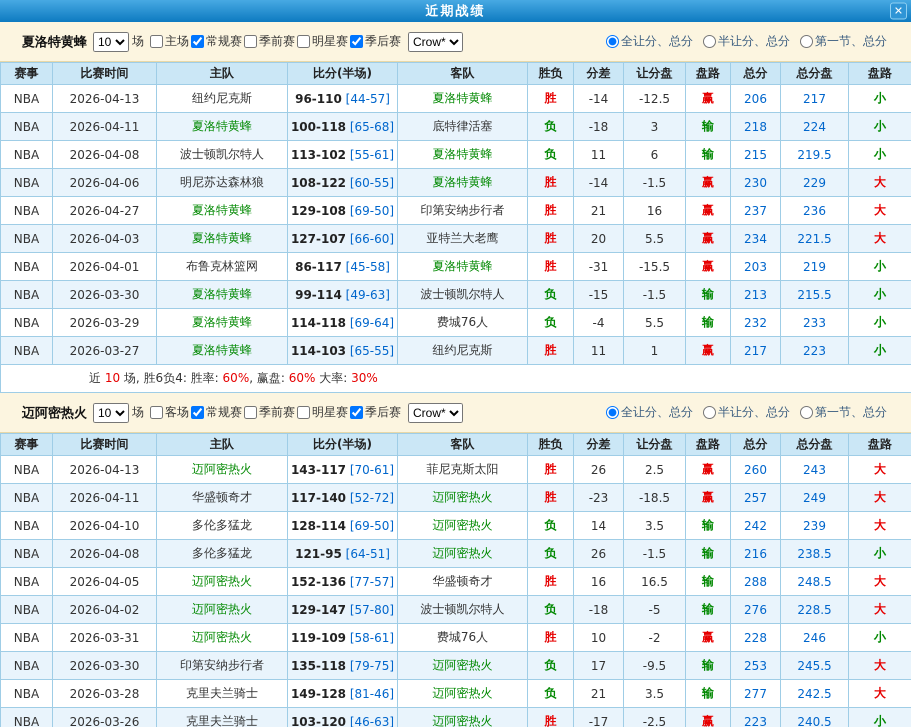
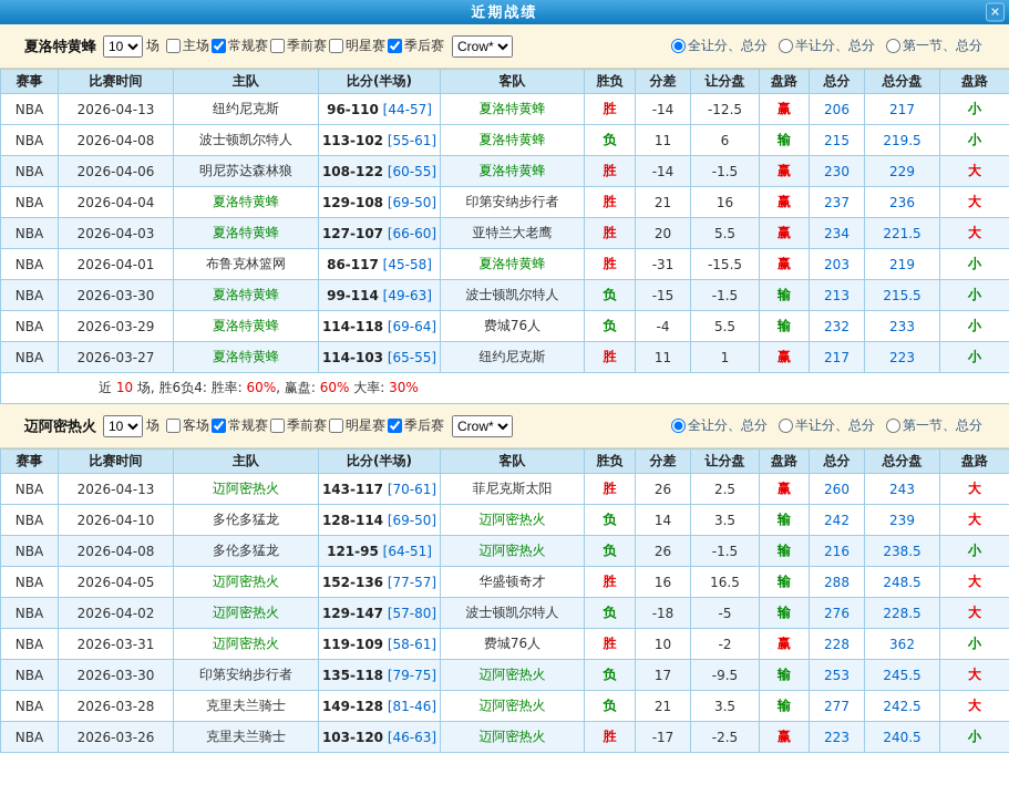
  近期战绩
  ✕
  夏洛特黄蜂
  10
  场
  主场
  常规赛
  季前赛
  明星赛
  季后赛
  Crow*
  全让分、总分
  半让分、总分
  第一节、总分
  赛事	比赛时间	主队	比分(半场)	客队	胜负	分差	让分盘	盘路	总分	总分盘	盘路
  NBA	2026-04-13	纽约尼克斯	96-110 [44-57]	夏洛特黄蜂	胜	-14	-12.5	赢	206	217	小
- NBA	2026-04-11	夏洛特黄蜂	100-118 [65-68]	底特律活塞	负	-18	3	输	218	224	小
  NBA	2026-04-08	波士顿凯尔特人	113-102 [55-61]	夏洛特黄蜂	负	11	6	输	215	219.5	小
  NBA	2026-04-06	明尼苏达森林狼	108-122 [60-55]	夏洛特黄蜂	胜	-14	-1.5	赢	230	229	大
- NBA	2026-04-27	夏洛特黄蜂	129-108 [69-50]	印第安纳步行者	胜	21	16	赢	237	236	大
+ NBA	2026-04-04	夏洛特黄蜂	129-108 [69-50]	印第安纳步行者	胜	21	16	赢	237	236	大
  NBA	2026-04-03	夏洛特黄蜂	127-107 [66-60]	亚特兰大老鹰	胜	20	5.5	赢	234	221.5	大
  NBA	2026-04-01	布鲁克林篮网	86-117 [45-58]	夏洛特黄蜂	胜	-31	-15.5	赢	203	219	小
  NBA	2026-03-30	夏洛特黄蜂	99-114 [49-63]	波士顿凯尔特人	负	-15	-1.5	输	213	215.5	小
  NBA	2026-03-29	夏洛特黄蜂	114-118 [69-64]	费城76人	负	-4	5.5	输	232	233	小
  NBA	2026-03-27	夏洛特黄蜂	114-103 [65-55]	纽约尼克斯	胜	11	1	赢	217	223	小
  近 10 场, 胜6负4: 胜率: 60%, 赢盘: 60% 大率: 30%
  迈阿密热火
  10
  场
  客场
  常规赛
  季前赛
  明星赛
  季后赛
  Crow*
  全让分、总分
  半让分、总分
  第一节、总分
  赛事	比赛时间	主队	比分(半场)	客队	胜负	分差	让分盘	盘路	总分	总分盘	盘路
  NBA	2026-04-13	迈阿密热火	143-117 [70-61]	菲尼克斯太阳	胜	26	2.5	赢	260	243	大
- NBA	2026-04-11	华盛顿奇才	117-140 [52-72]	迈阿密热火	胜	-23	-18.5	赢	257	249	大
  NBA	2026-04-10	多伦多猛龙	128-114 [69-50]	迈阿密热火	负	14	3.5	输	242	239	大
  NBA	2026-04-08	多伦多猛龙	121-95 [64-51]	迈阿密热火	负	26	-1.5	输	216	238.5	小
  NBA	2026-04-05	迈阿密热火	152-136 [77-57]	华盛顿奇才	胜	16	16.5	输	288	248.5	大
  NBA	2026-04-02	迈阿密热火	129-147 [57-80]	波士顿凯尔特人	负	-18	-5	输	276	228.5	大
- NBA	2026-03-31	迈阿密热火	119-109 [58-61]	费城76人	胜	10	-2	赢	228	246	小
+ NBA	2026-03-31	迈阿密热火	119-109 [58-61]	费城76人	胜	10	-2	赢	228	362	小
  NBA	2026-03-30	印第安纳步行者	135-118 [79-75]	迈阿密热火	负	17	-9.5	输	253	245.5	大
  NBA	2026-03-28	克里夫兰骑士	149-128 [81-46]	迈阿密热火	负	21	3.5	输	277	242.5	大
  NBA	2026-03-26	克里夫兰骑士	103-120 [46-63]	迈阿密热火	胜	-17	-2.5	赢	223	240.5	小
